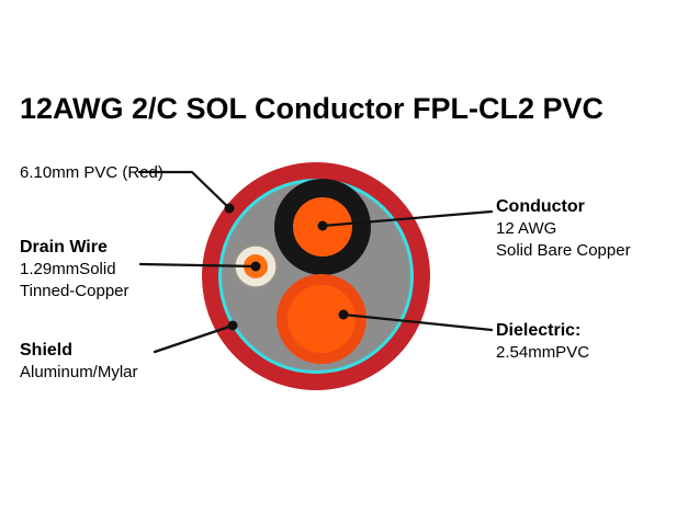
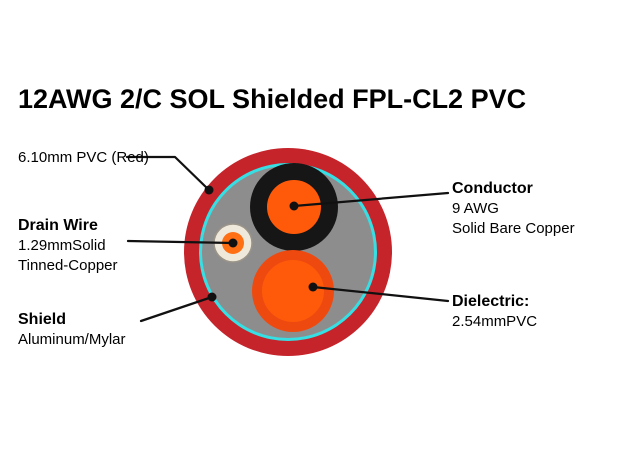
- 12AWG 2/C SOL Conductor FPL-CL2 PVC
+ 12AWG 2/C SOL Shielded FPL-CL2 PVC
  6.10mm PVC (Red)
  Drain Wire
  1.29mmSolid
  Tinned-Copper
  Shield
  Aluminum/Mylar
  Conductor
- 12 AWG
+ 9 AWG
  Solid Bare Copper
  Dielectric:
  2.54mmPVC
